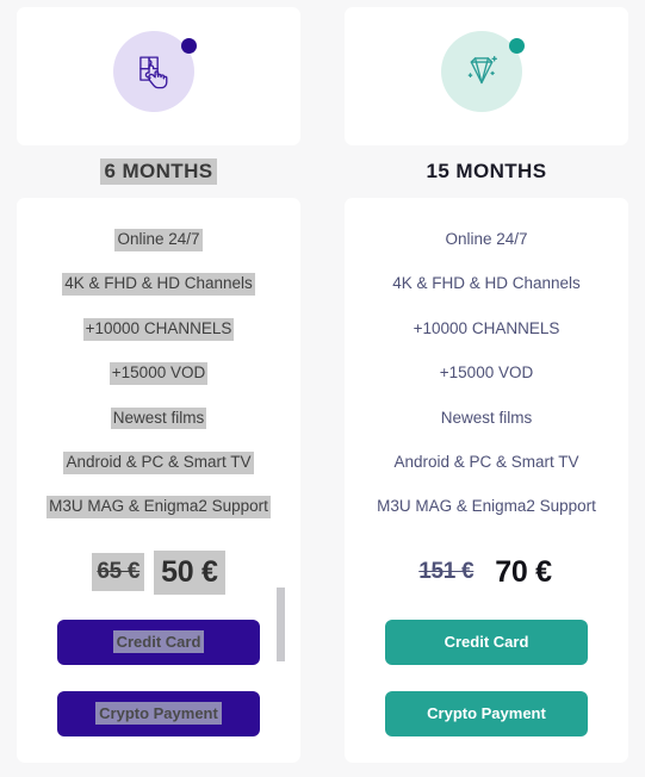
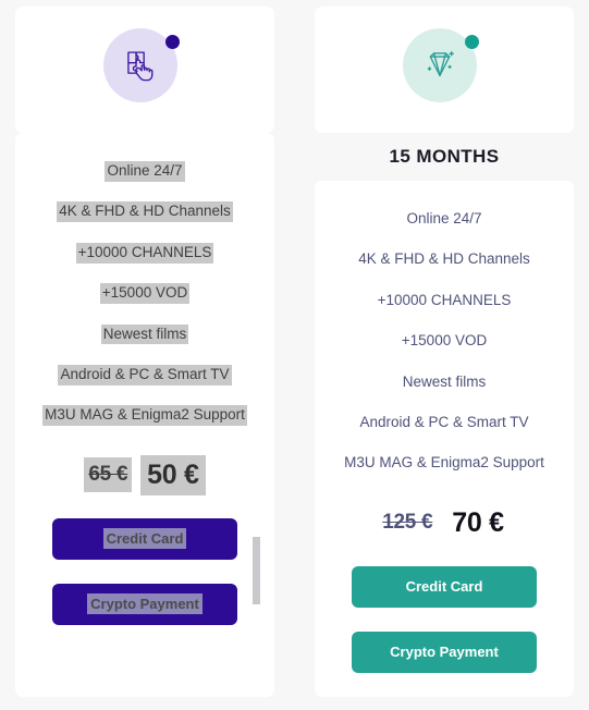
- 6 MONTHS
  Online 24/7
  4K & FHD & HD Channels
  +10000 CHANNELS
  +15000 VOD
  Newest films
  Android & PC & Smart TV
  M3U MAG & Enigma2 Support
  65 €
  50 €
  Credit Card
  Crypto Payment
  15 MONTHS
  Online 24/7
  4K & FHD & HD Channels
  +10000 CHANNELS
  +15000 VOD
  Newest films
  Android & PC & Smart TV
  M3U MAG & Enigma2 Support
- 151 €
+ 125 €
  70 €
  Credit Card
  Crypto Payment
